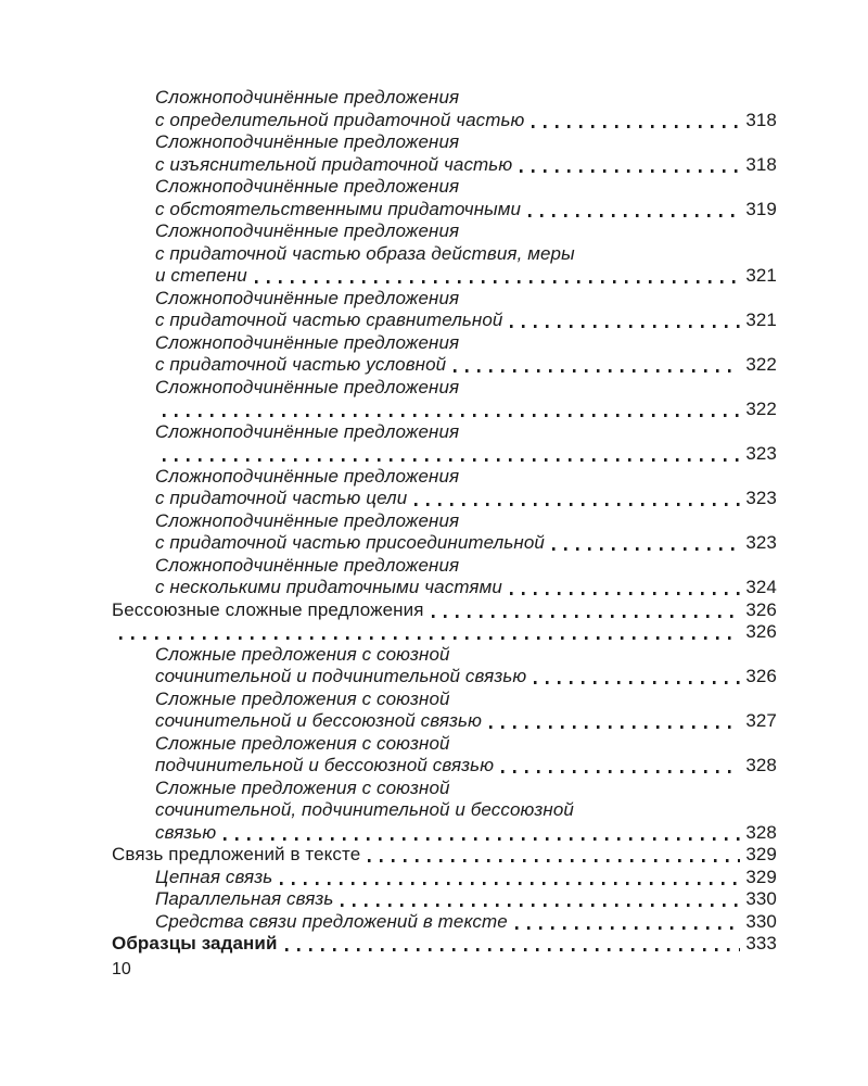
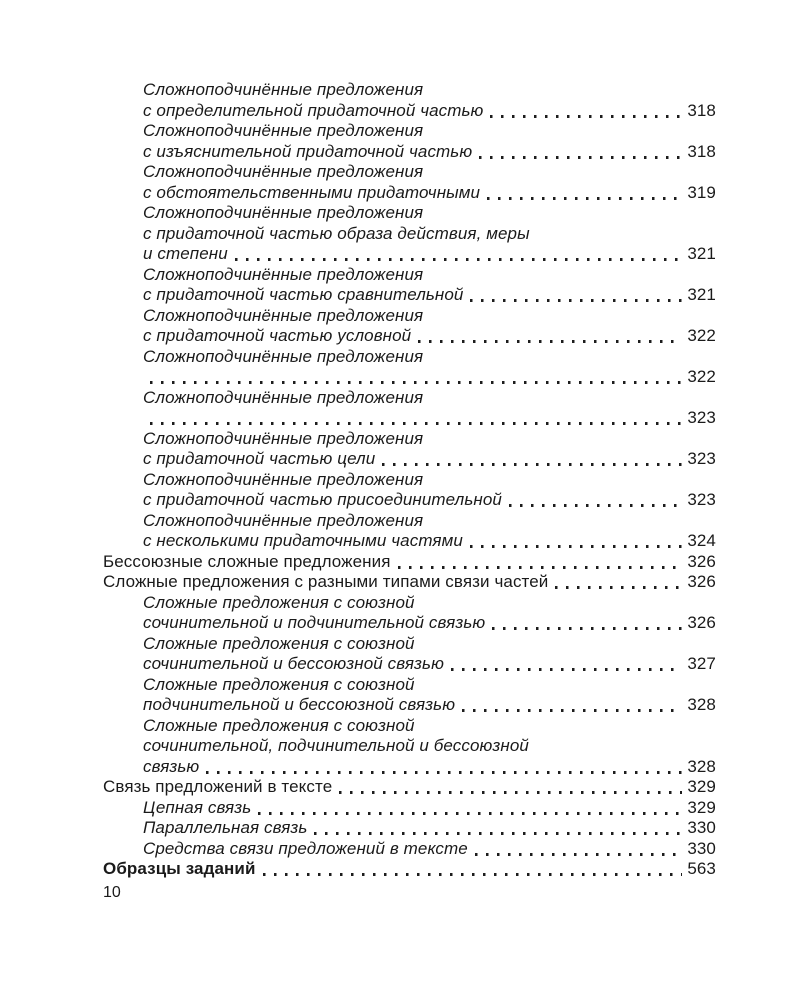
  Сложноподчинённые предложения
  с определительной придаточной частью
  318
  Сложноподчинённые предложения
  с изъяснительной придаточной частью
  318
  Сложноподчинённые предложения
  с обстоятельственными придаточными
  319
  Сложноподчинённые предложения
  с придаточной частью образа действия, меры
  и степени
  321
  Сложноподчинённые предложения
  с придаточной частью сравнительной
  321
  Сложноподчинённые предложения
  с придаточной частью условной
  322
  Сложноподчинённые предложения
  322
  Сложноподчинённые предложения
  323
  Сложноподчинённые предложения
  с придаточной частью цели
  323
  Сложноподчинённые предложения
  с придаточной частью присоединительной
  323
  Сложноподчинённые предложения
  с несколькими придаточными частями
  324
  Бессоюзные сложные предложения
  326
+ Сложные предложения с разными типами связи частей
  326
  Сложные предложения с союзной
  сочинительной и подчинительной связью
  326
  Сложные предложения с союзной
  сочинительной и бессоюзной связью
  327
  Сложные предложения с союзной
  подчинительной и бессоюзной связью
  328
  Сложные предложения с союзной
  сочинительной, подчинительной и бессоюзной
  связью
  328
  Связь предложений в тексте
  329
  Цепная связь
  329
  Параллельная связь
  330
  Средства связи предложений в тексте
  330
  Образцы заданий
- 333
+ 563
  10
